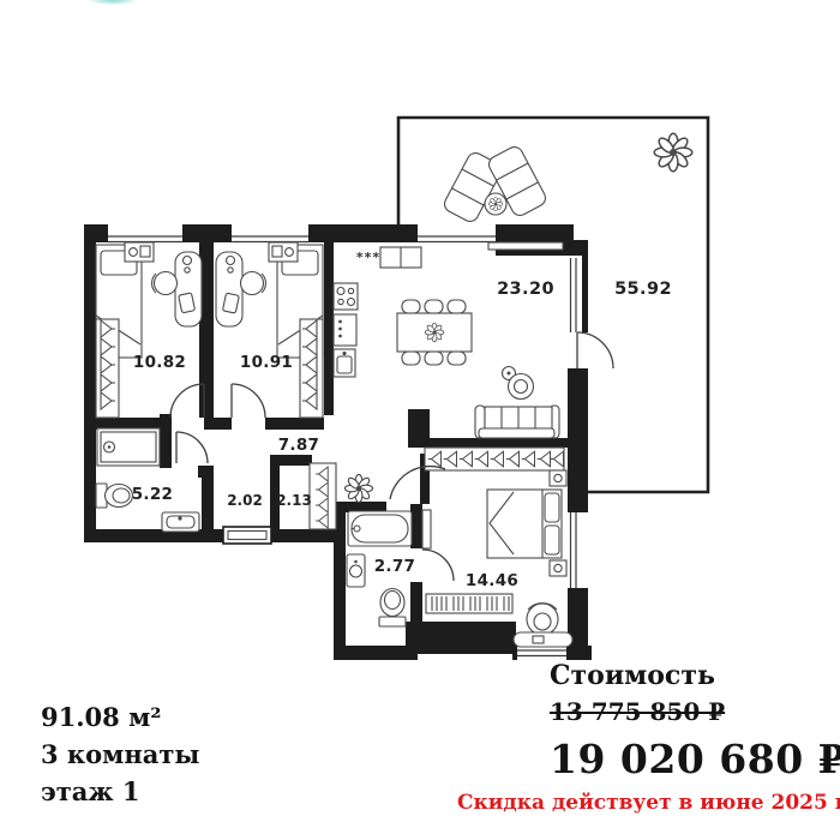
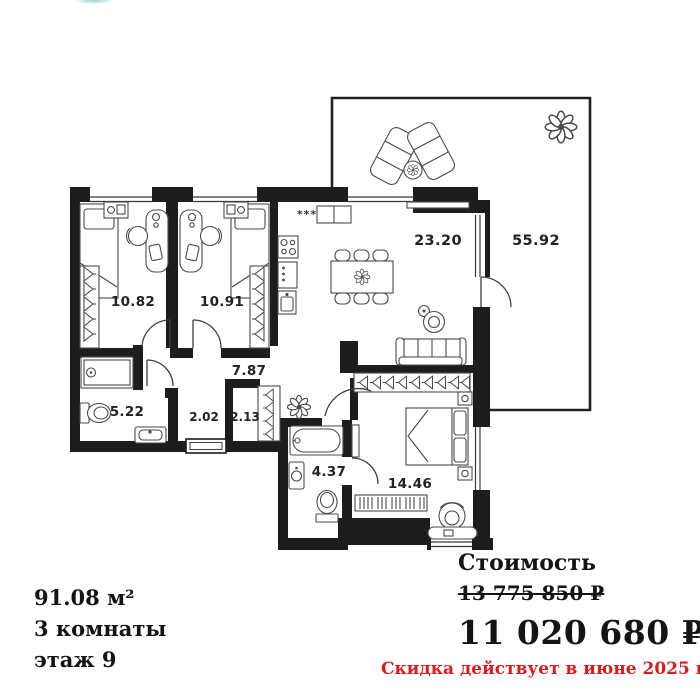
  10.82
  10.91
  23.20
  55.92
  7.87
  5.22
  2.02
  2.13
- 2.77
+ 4.37
  14.46
  ***
  91.08 м²
  3 комнаты
- этаж 1
+ этаж 9
  Стоимость
  13 775 850 ₽
- 19 020 680 ₽
+ 11 020 680 ₽
  Скидка действует в июне 2025
